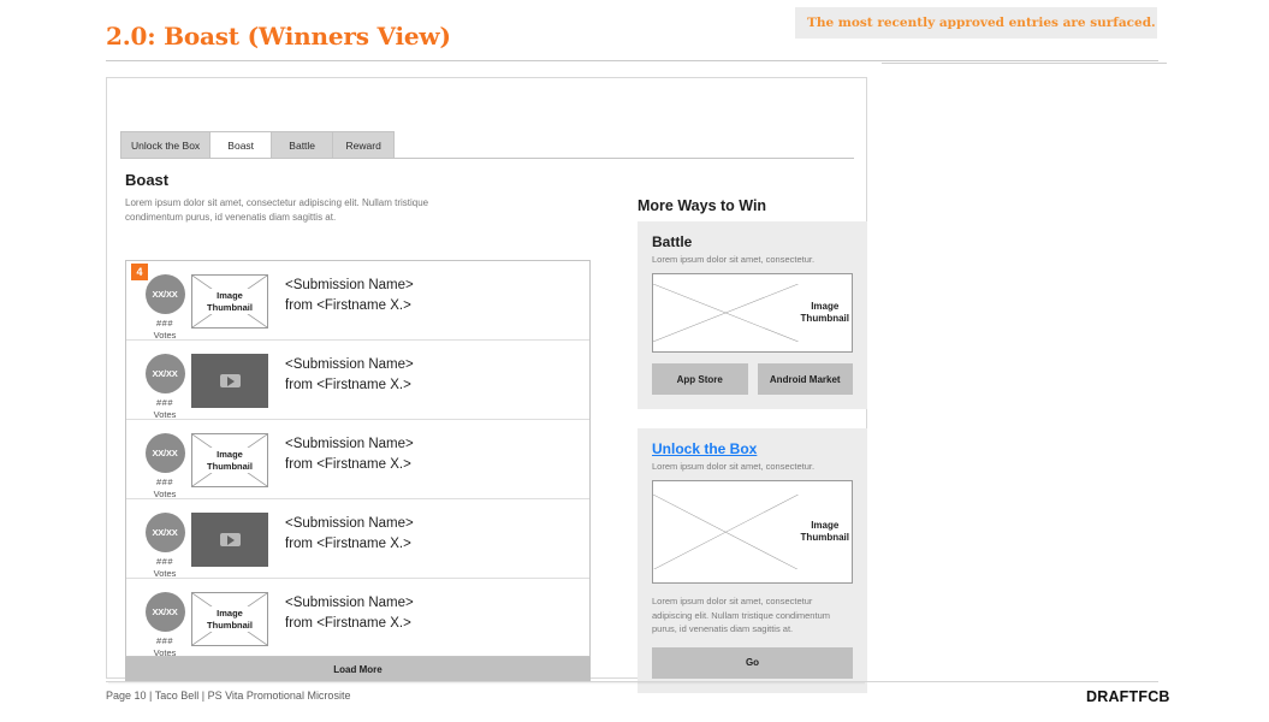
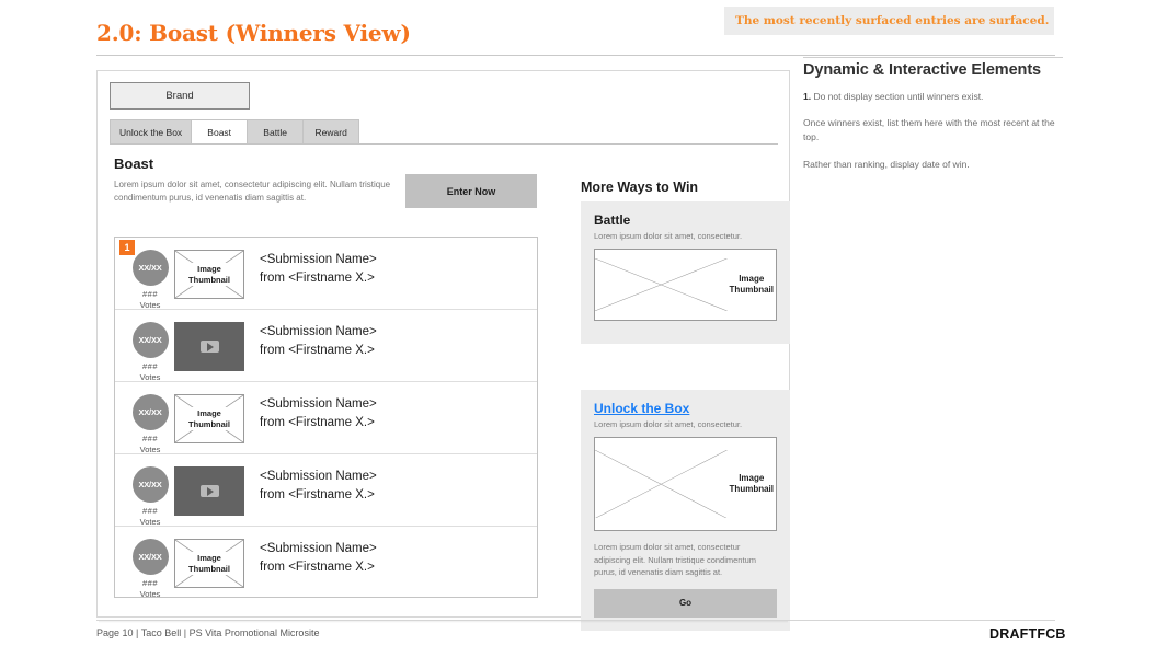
  2.0: Boast (Winners View)
- The most recently approved entries are surfaced.
+ The most recently surfaced entries are surfaced.
+ Dynamic & Interactive Elements
+ 1. Do not display section until winners exist.
+ Once winners exist, list them here with the most recent at the top.
+ Rather than ranking, display date of win.
+ Brand
  Unlock the Box
  Boast
  Battle
  Reward
  Boast
  Lorem ipsum dolor sit amet, consectetur adipiscing elit. Nullam tristique condimentum purus, id venenatis diam sagittis at.
+ Enter Now
- 4
+ 1
  XX/XX
  ###
  Votes
  Image
  Thumbnail
  <Submission Name>
  from <Firstname X.>
  XX/XX
  ###
  Votes
  <Submission Name>
  from <Firstname X.>
  XX/XX
  ###
  Votes
  Image
  Thumbnail
  <Submission Name>
  from <Firstname X.>
  XX/XX
  ###
  Votes
  <Submission Name>
  from <Firstname X.>
  XX/XX
  ###
  Votes
  Image
  Thumbnail
  <Submission Name>
  from <Firstname X.>
- Load More
  More Ways to Win
  Battle
  Lorem ipsum dolor sit amet, consectetur.
  Image
  Thumbnail
- App Store
- Android Market
  Unlock the Box
  Lorem ipsum dolor sit amet, consectetur.
  Image
  Thumbnail
  Lorem ipsum dolor sit amet, consectetur adipiscing elit. Nullam tristique condimentum purus, id venenatis diam sagittis at.
  Go
  Page 10 | Taco Bell | PS Vita Promotional Microsite
  DRAFTFCB
